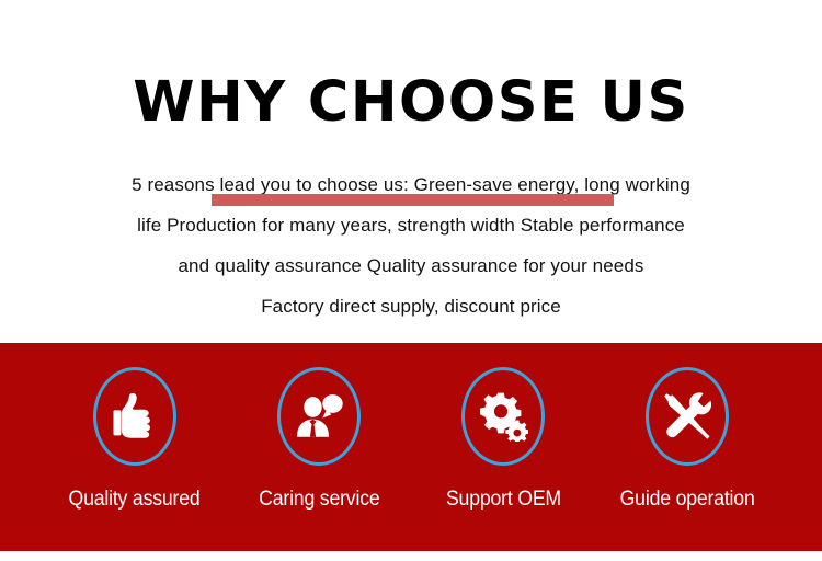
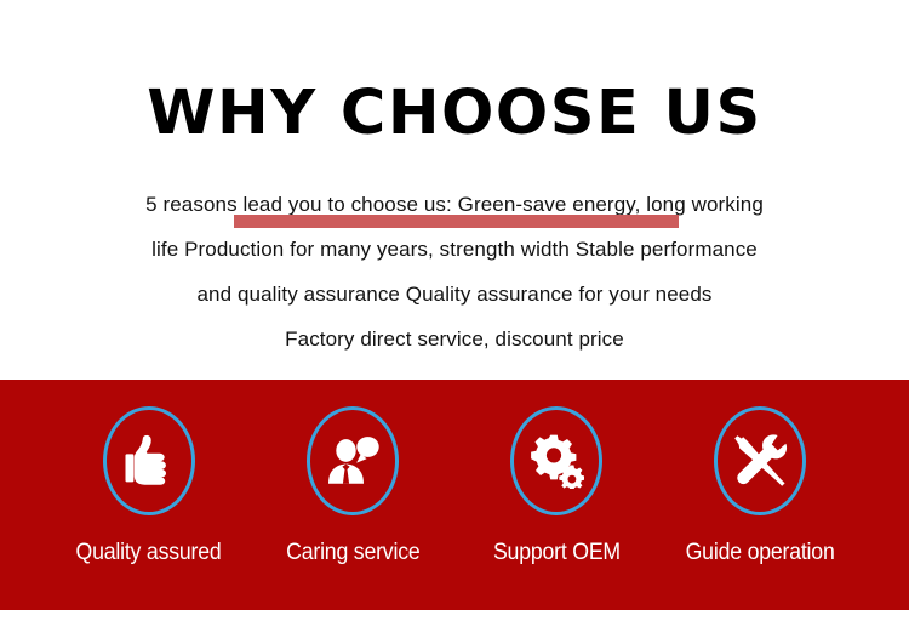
  WHY CHOOSE US
  5 reasons lead you to choose us: Green-save energy, long working
  life Production for many years, strength width Stable performance
  and quality assurance Quality assurance for your needs
- Factory direct supply, discount price
+ Factory direct service, discount price
  Quality assured
  Caring service
  Support OEM
  Guide operation
